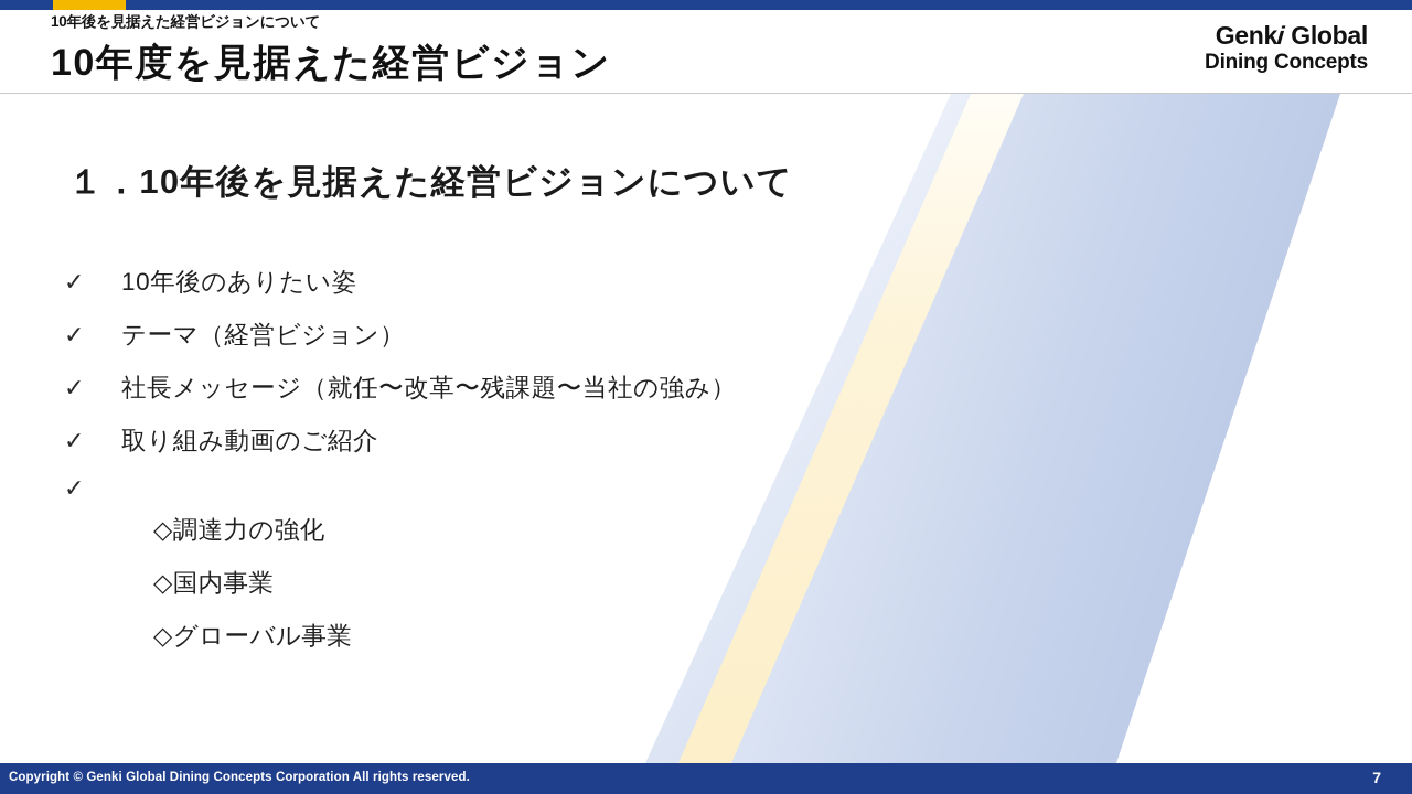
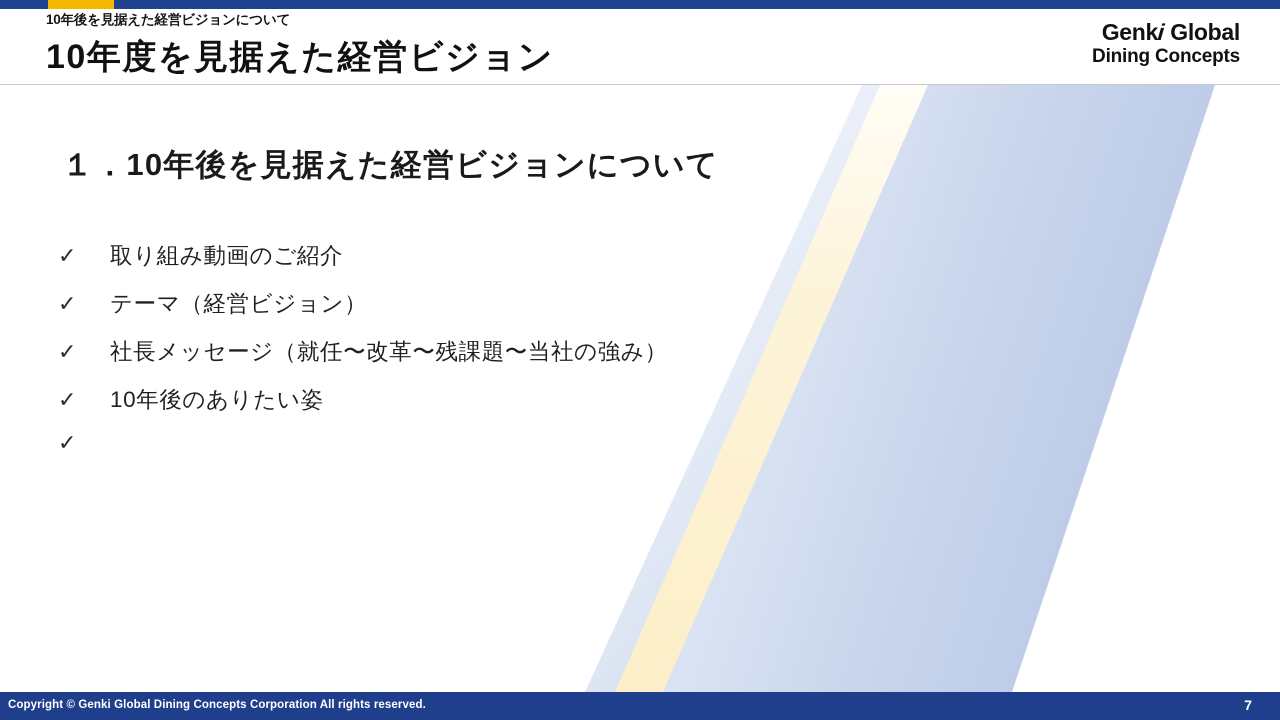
  10年後を見据えた経営ビジョンについて
  10年度を見据えた経営ビジョン
  Dining Concepts
  １．10年後を見据えた経営ビジョンについて
  ✓
- 10年後のありたい姿
+ 取り組み動画のご紹介
  ✓
  テーマ（経営ビジョン）
  ✓
  社長メッセージ（就任〜改革〜残課題〜当社の強み）
  ✓
- 取り組み動画のご紹介
+ 10年後のありたい姿
  ✓
- ◇調達力の強化
- ◇国内事業
- ◇グローバル事業
  Copyright © Genki Global Dining Concepts Corporation All rights reserved.
  7
